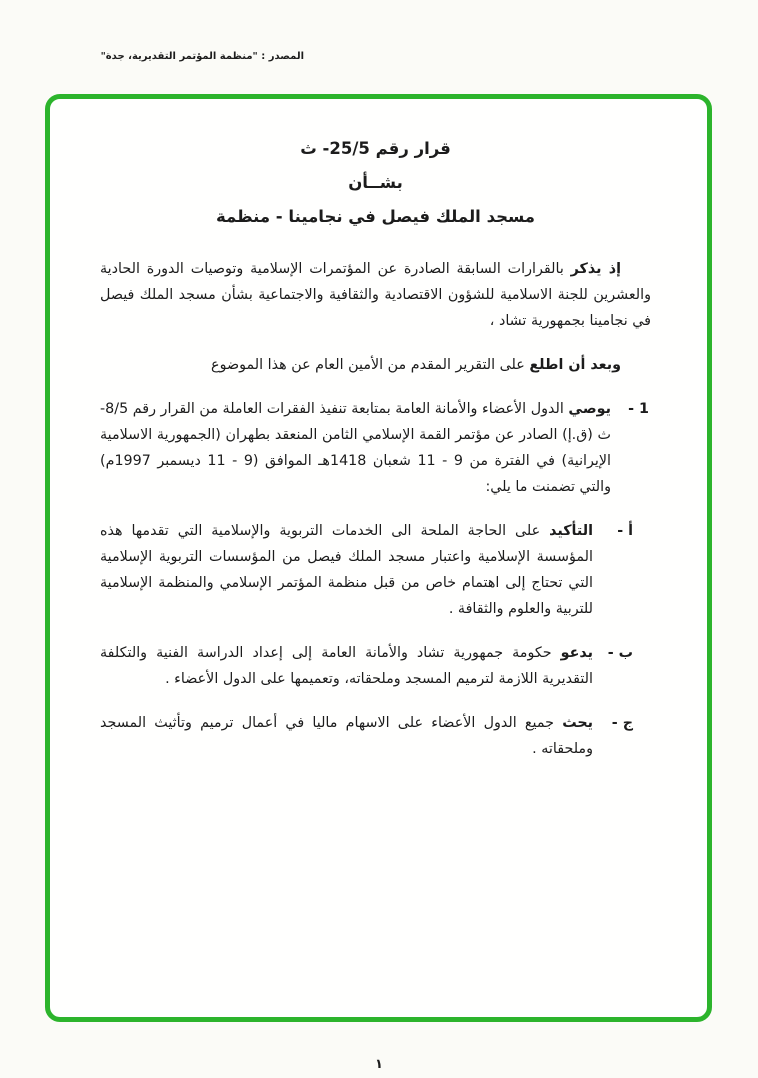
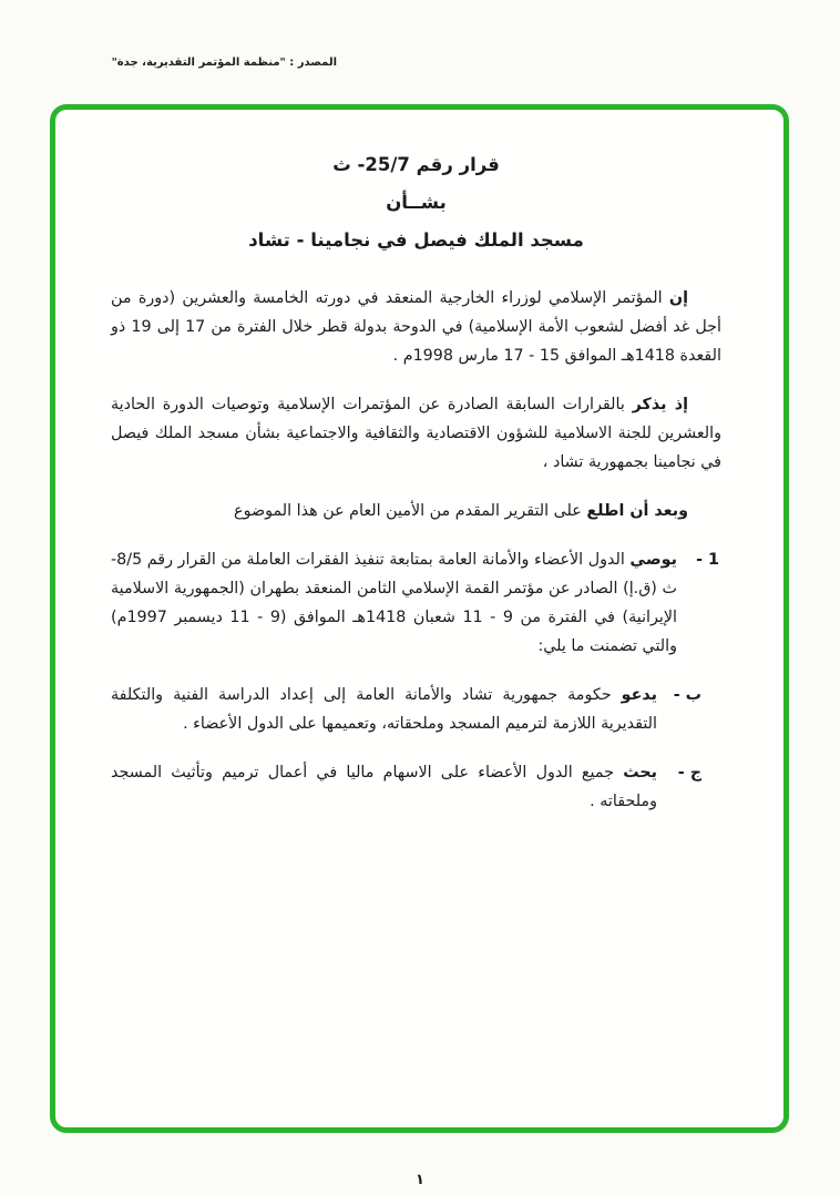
  المصدر : "منظمة المؤتمر التقديرية، جدة"
- قرار رقم 25/5- ث
+ قرار رقم 25/7- ث
  بشــأن
- مسجد الملك فيصل في نجامينا - منظمة
+ مسجد الملك فيصل في نجامينا - تشاد
+ إن المؤتمر الإسلامي لوزراء الخارجية المنعقد في دورته الخامسة والعشرين (دورة من أجل غد أفضل لشعوب الأمة الإسلامية) في الدوحة بدولة قطر خلال الفترة من 17 إلى 19 ذو القعدة 1418هـ الموافق 15 - 17 مارس 1998م .
  إذ يذكر بالقرارات السابقة الصادرة عن المؤتمرات الإسلامية وتوصيات الدورة الحادية والعشرين للجنة الاسلامية للشؤون الاقتصادية والثقافية والاجتماعية بشأن مسجد الملك فيصل في نجامينا بجمهورية تشاد ،
  وبعد أن اطلع على التقرير المقدم من الأمين العام عن هذا الموضوع
  1 -
  يوصي الدول الأعضاء والأمانة العامة بمتابعة تنفيذ الفقرات العاملة من القرار رقم 8/5-ث (ق.إ) الصادر عن مؤتمر القمة الإسلامي الثامن المنعقد بطهران (الجمهورية الاسلامية الإيرانية) في الفترة من 9 - 11 شعبان 1418هـ الموافق (9 - 11 ديسمبر 1997م) والتي تضمنت ما يلي:
- أ -
- التأكيد على الحاجة الملحة الى الخدمات التربوية والإسلامية التي تقدمها هذه المؤسسة الإسلامية واعتبار مسجد الملك فيصل من المؤسسات التربوية الإسلامية التي تحتاج إلى اهتمام خاص من قبل منظمة المؤتمر الإسلامي والمنظمة الإسلامية للتربية والعلوم والثقافة .
  ب -
  يدعو حكومة جمهورية تشاد والأمانة العامة إلى إعداد الدراسة الفنية والتكلفة التقديرية اللازمة لترميم المسجد وملحقاته، وتعميمها على الدول الأعضاء .
  ج -
  يحث جميع الدول الأعضاء على الاسهام ماليا في أعمال ترميم وتأثيث المسجد وملحقاته .
  ١
